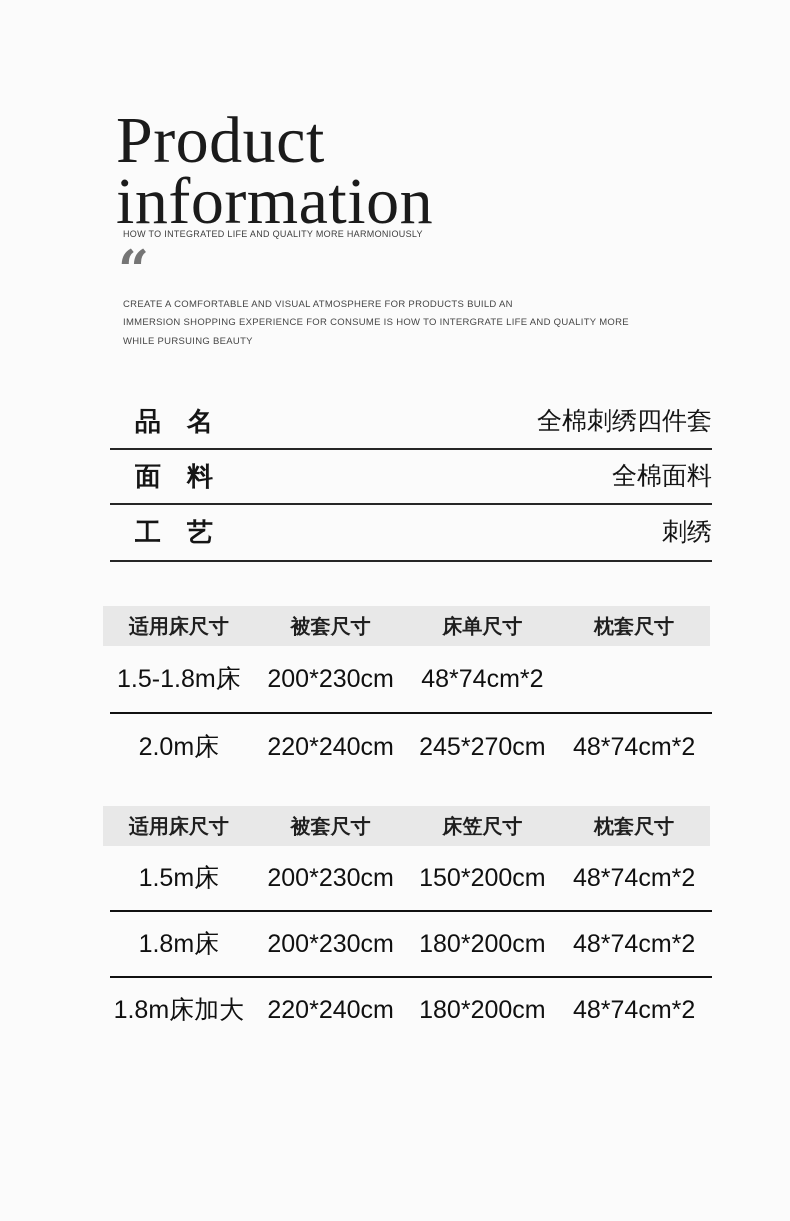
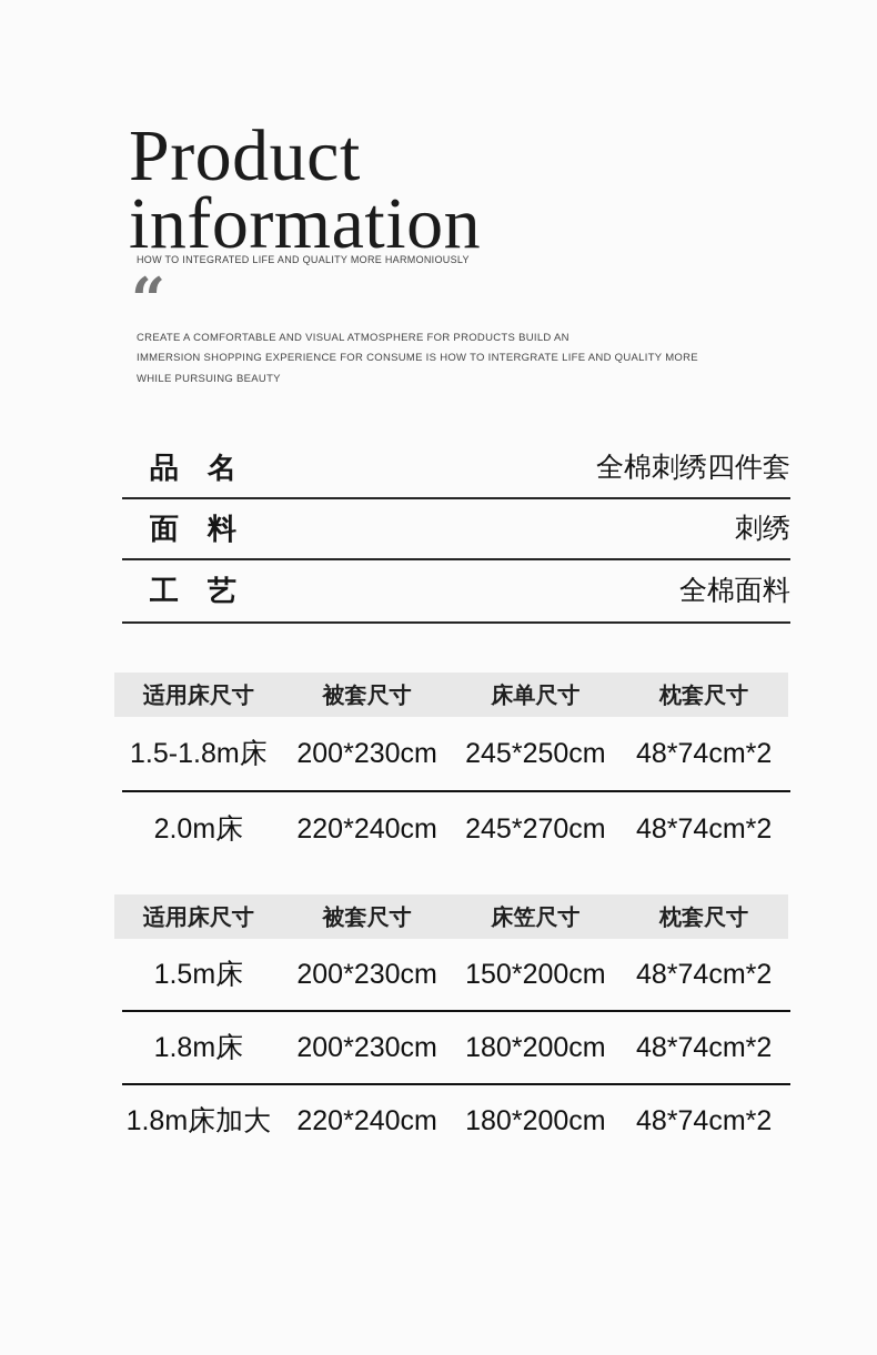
  Product
  information
  HOW TO INTEGRATED LIFE AND QUALITY MORE HARMONIOUSLY
  “
  CREATE A COMFORTABLE AND VISUAL ATMOSPHERE FOR PRODUCTS BUILD AN
  IMMERSION SHOPPING EXPERIENCE FOR CONSUME IS HOW TO INTERGRATE LIFE AND QUALITY MORE
  WHILE PURSUING BEAUTY
  品
  名
  全棉刺绣四件套
  面
  料
- 全棉面料
+ 刺绣
  工
  艺
- 刺绣
+ 全棉面料
  适用床尺寸
  被套尺寸
  床单尺寸
  枕套尺寸
  1.5-1.8m床
  200*230cm
+ 245*250cm
  48*74cm*2
  2.0m床
  220*240cm
  245*270cm
  48*74cm*2
  适用床尺寸
  被套尺寸
  床笠尺寸
  枕套尺寸
  1.5m床
  200*230cm
  150*200cm
  48*74cm*2
  1.8m床
  200*230cm
  180*200cm
  48*74cm*2
  1.8m床加大
  220*240cm
  180*200cm
  48*74cm*2
